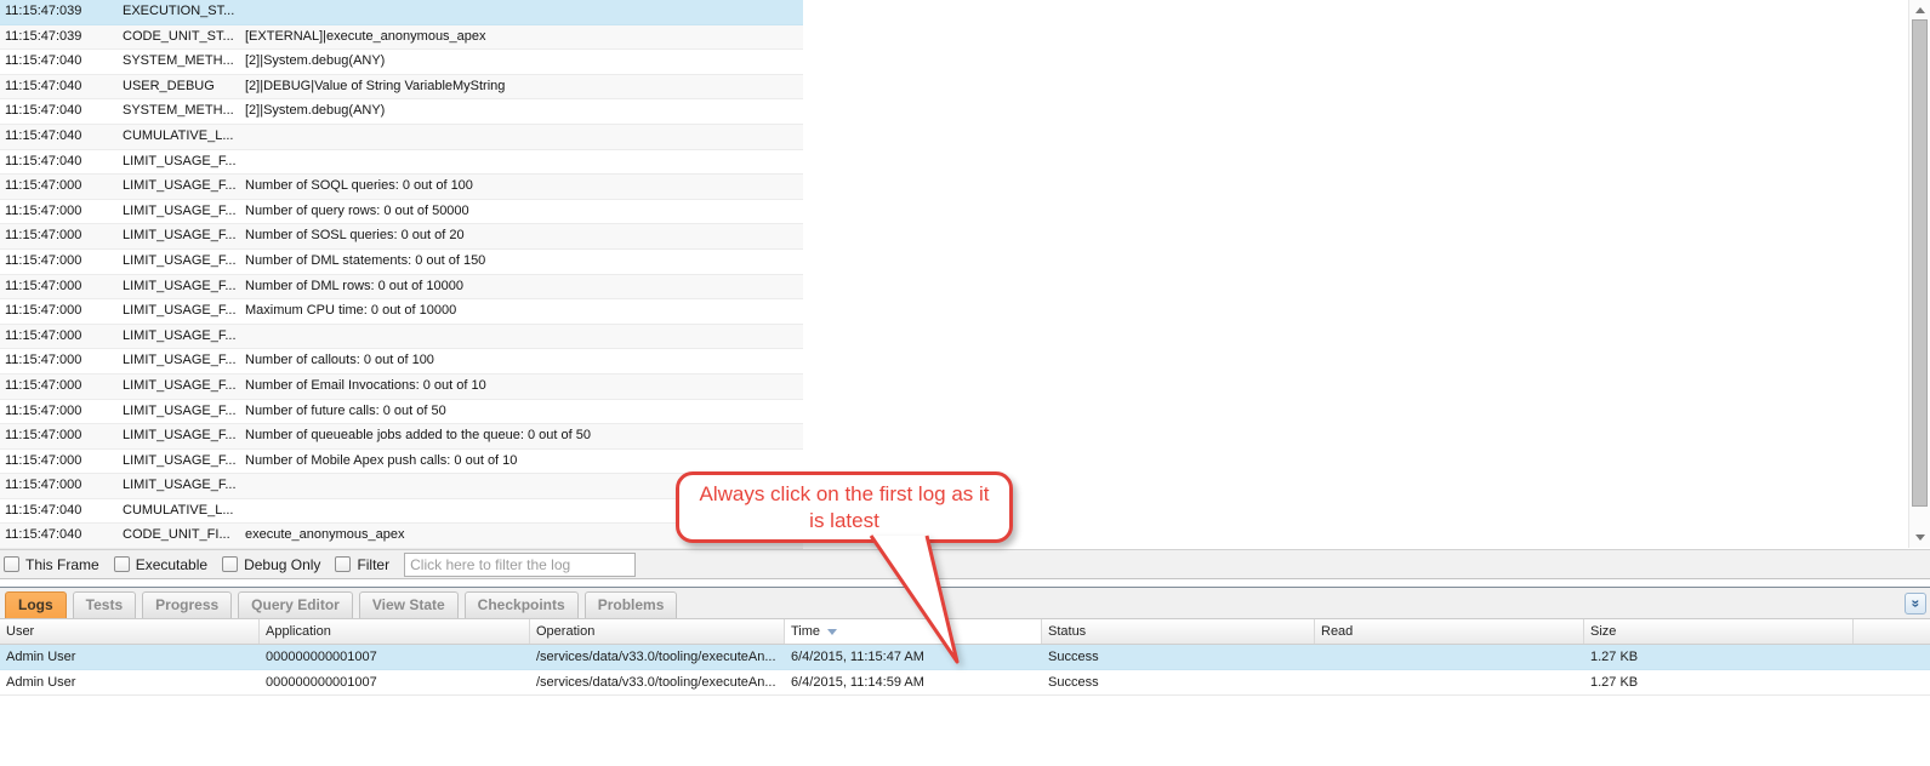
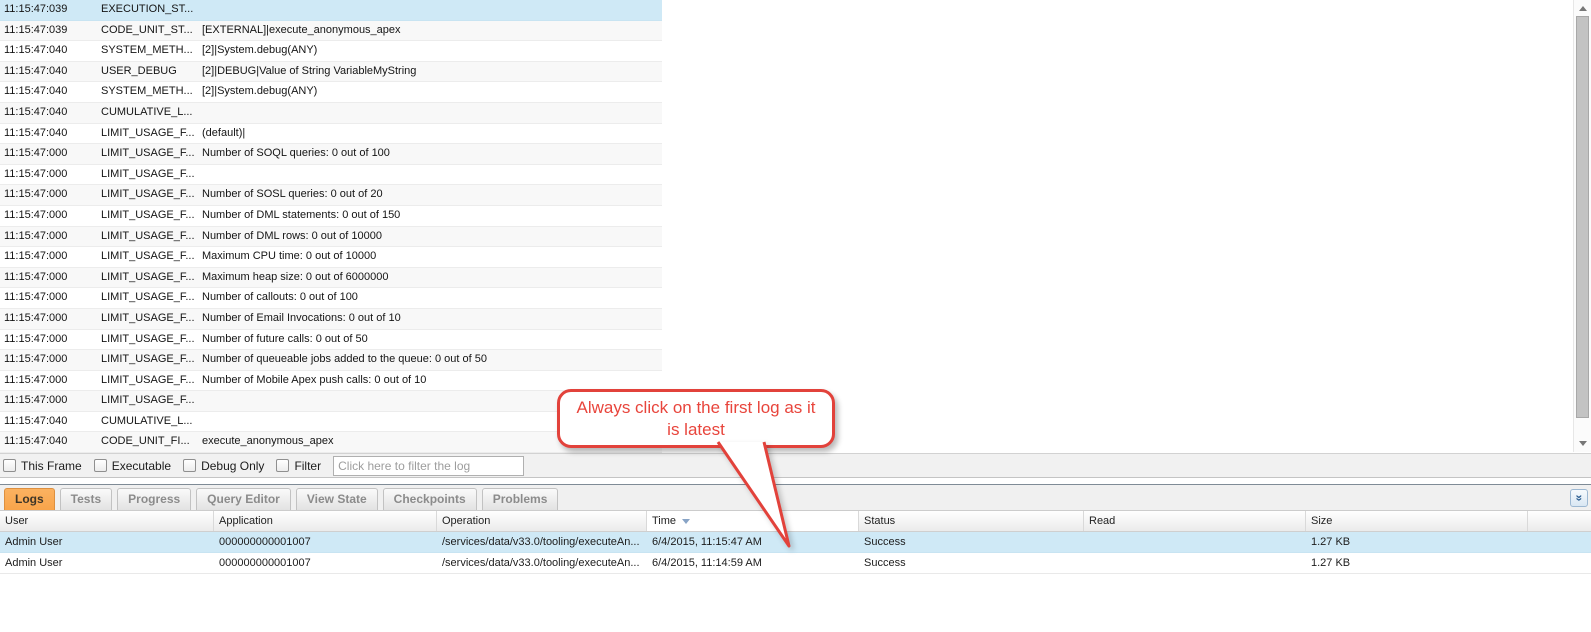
  11:15:47:039
  EXECUTION_ST...
  11:15:47:039
  CODE_UNIT_ST...
  [EXTERNAL]|execute_anonymous_apex
  11:15:47:040
  SYSTEM_METH...
  [2]|System.debug(ANY)
  11:15:47:040
  USER_DEBUG
  [2]|DEBUG|Value of String VariableMyString
  11:15:47:040
  SYSTEM_METH...
  [2]|System.debug(ANY)
  11:15:47:040
  CUMULATIVE_L...
  11:15:47:040
  LIMIT_USAGE_F...
+ (default)|
  11:15:47:000
  LIMIT_USAGE_F...
  Number of SOQL queries: 0 out of 100
  11:15:47:000
  LIMIT_USAGE_F...
- Number of query rows: 0 out of 50000
  11:15:47:000
  LIMIT_USAGE_F...
  Number of SOSL queries: 0 out of 20
  11:15:47:000
  LIMIT_USAGE_F...
  Number of DML statements: 0 out of 150
  11:15:47:000
  LIMIT_USAGE_F...
  Number of DML rows: 0 out of 10000
  11:15:47:000
  LIMIT_USAGE_F...
  Maximum CPU time: 0 out of 10000
  11:15:47:000
  LIMIT_USAGE_F...
+ Maximum heap size: 0 out of 6000000
  11:15:47:000
  LIMIT_USAGE_F...
  Number of callouts: 0 out of 100
  11:15:47:000
  LIMIT_USAGE_F...
  Number of Email Invocations: 0 out of 10
  11:15:47:000
  LIMIT_USAGE_F...
  Number of future calls: 0 out of 50
  11:15:47:000
  LIMIT_USAGE_F...
  Number of queueable jobs added to the queue: 0 out of 50
  11:15:47:000
  LIMIT_USAGE_F...
  Number of Mobile Apex push calls: 0 out of 10
  11:15:47:000
  LIMIT_USAGE_F...
  11:15:47:040
  CUMULATIVE_L...
  11:15:47:040
  CODE_UNIT_FI...
  execute_anonymous_apex
  This Frame
  Executable
  Debug Only
  Filter
  Click here to filter the log
  Logs
  Tests
  Progress
  Query Editor
  View State
  Checkpoints
  Problems
  User
  Application
  Operation
  Time
  Status
  Read
  Size
  Admin User
  000000000001007
  /services/data/v33.0/tooling/executeAn...
  6/4/2015, 11:15:47 AM
  Success
  1.27 KB
  Admin User
  000000000001007
  /services/data/v33.0/tooling/executeAn...
  6/4/2015, 11:14:59 AM
  Success
  1.27 KB
  Always click on the first log as it is latest
